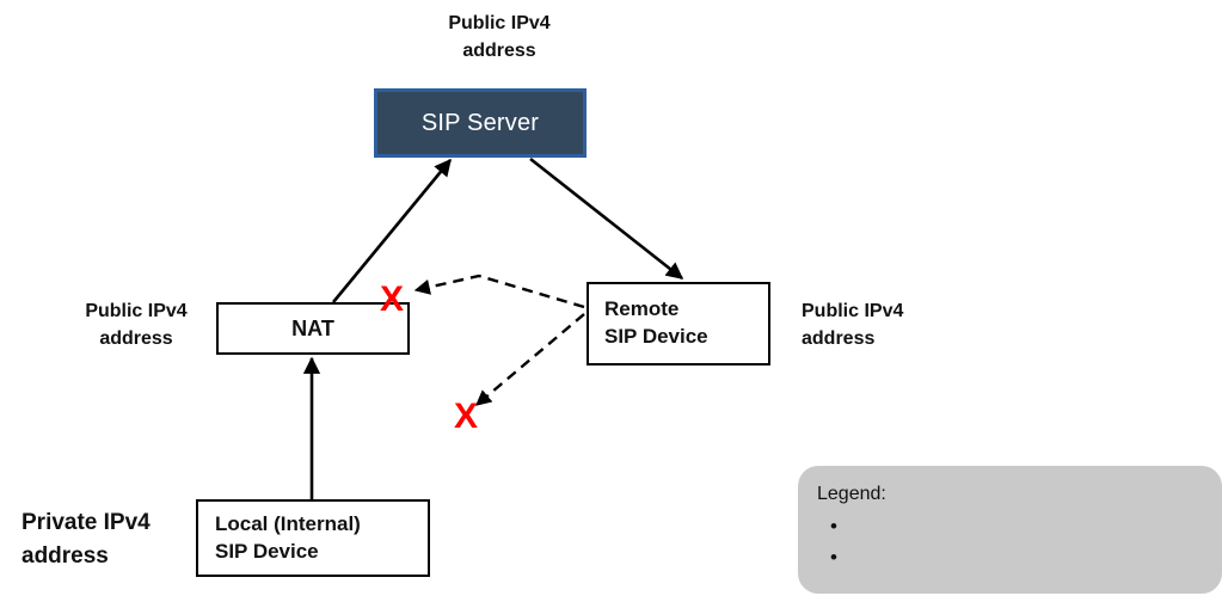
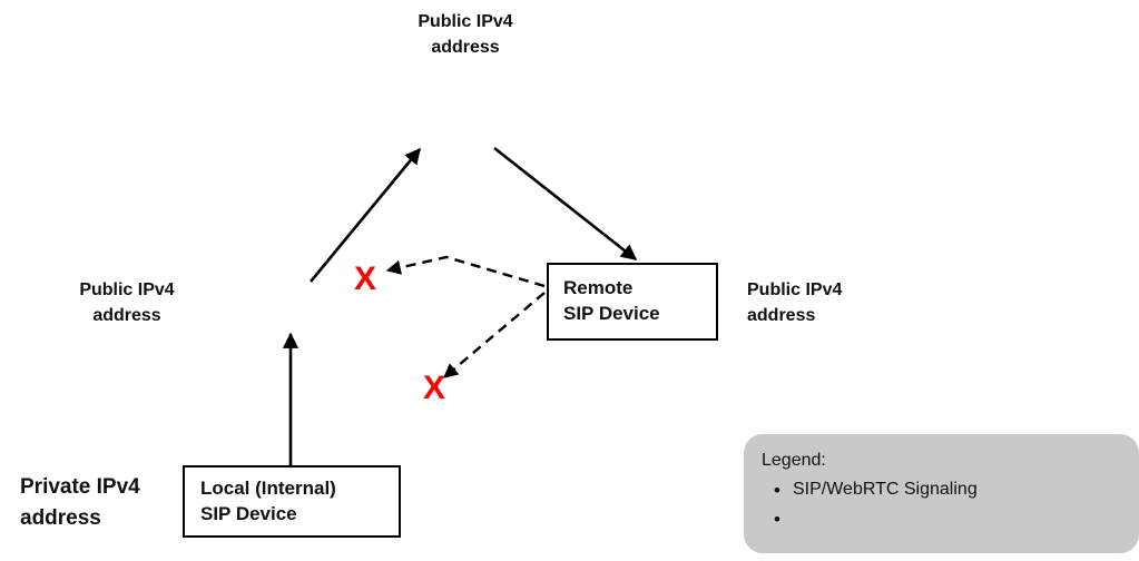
- SIP Server
- NAT
  Remote
  SIP Device
  Local (Internal)
  SIP Device
  Public IPv4
  address
  Public IPv4
  address
  Public IPv4
  address
  Private IPv4
  address
  X
  X
  Legend:
  •
+ SIP/WebRTC Signaling
  •
